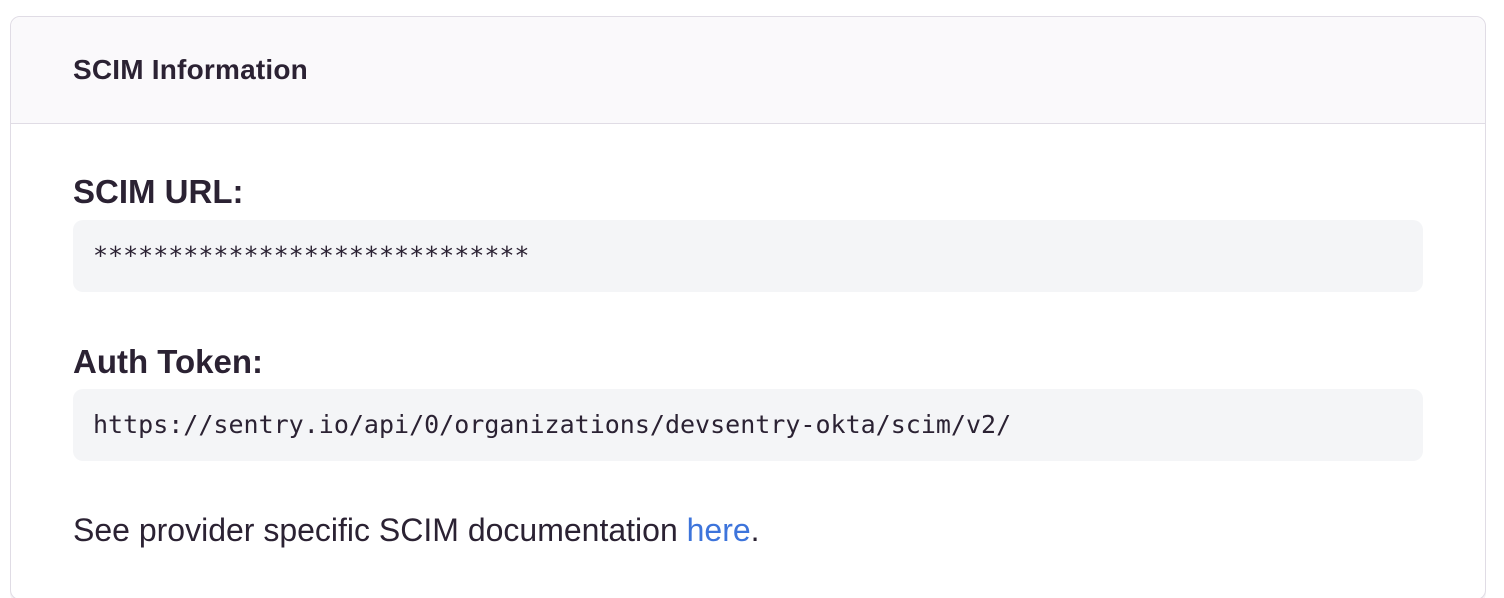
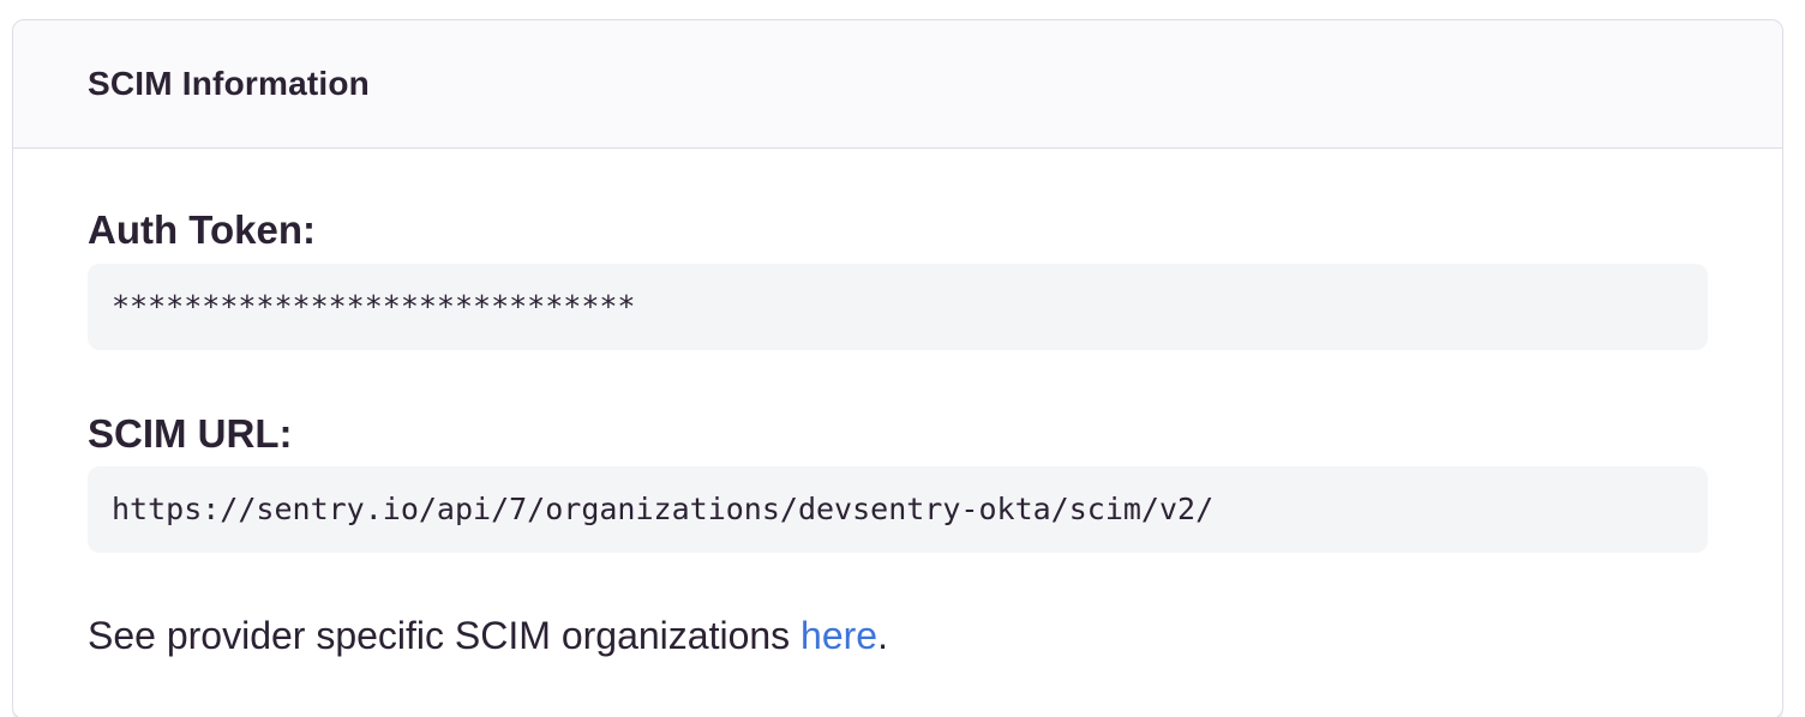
  SCIM Information
- SCIM URL:
+ Auth Token:
  *****************************
- Auth Token:
+ SCIM URL:
- https://sentry.io/api/0/organizations/devsentry-okta/scim/v2/
+ https://sentry.io/api/7/organizations/devsentry-okta/scim/v2/
- See provider specific SCIM documentation here.
+ See provider specific SCIM organizations here.
